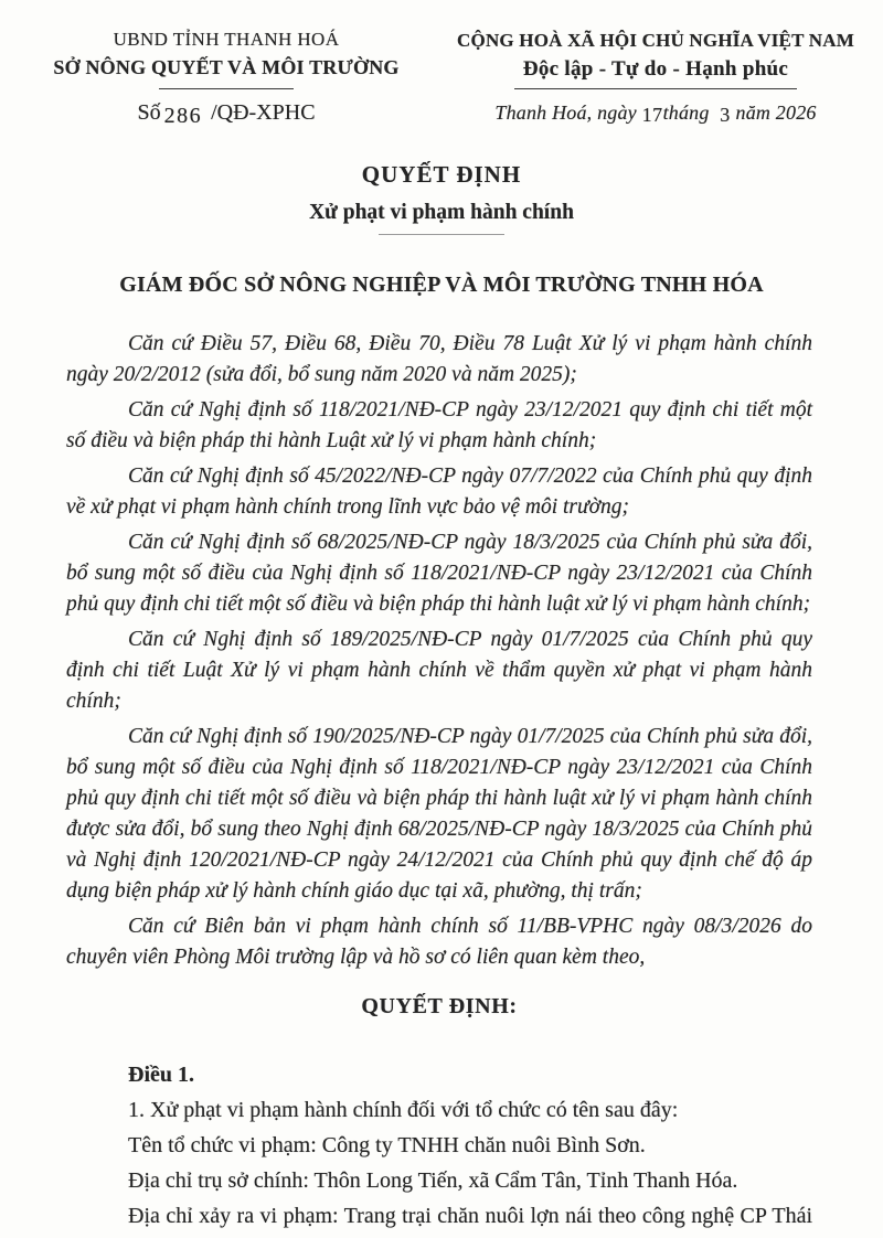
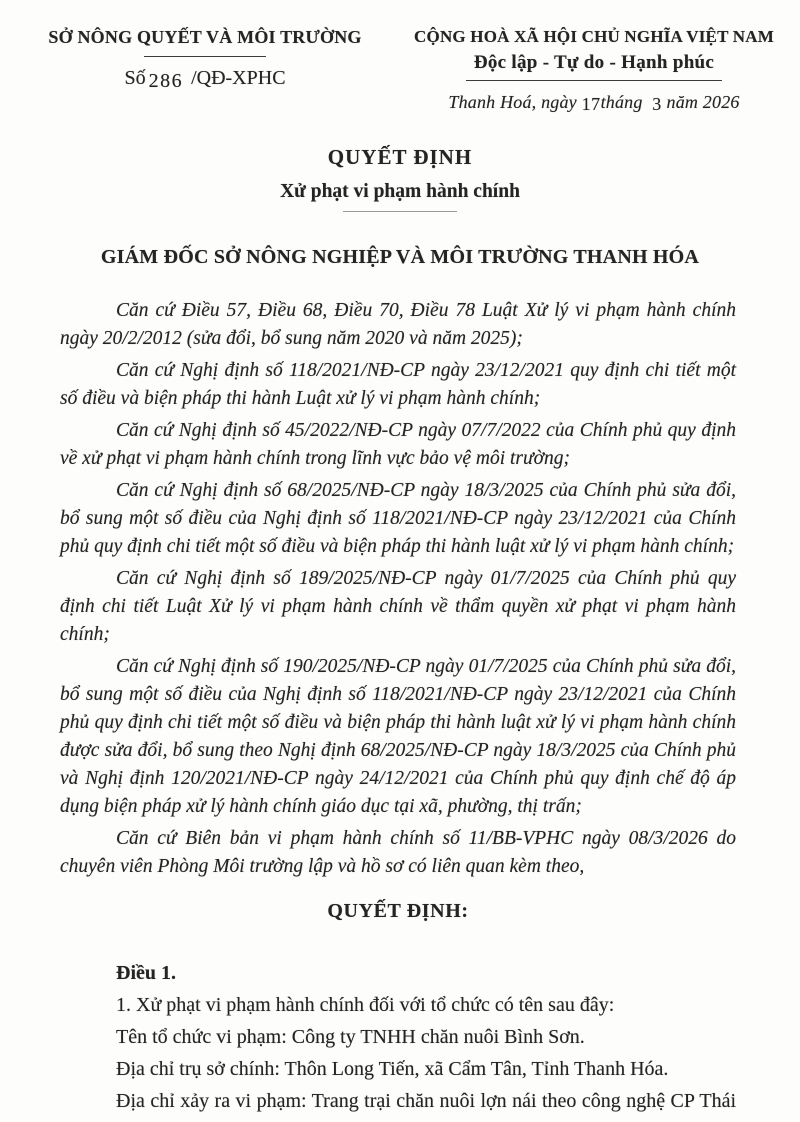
- UBND TỈNH THANH HOÁ
  SỞ NÔNG QUYẾT VÀ MÔI TRƯỜNG
  Số 286 /QĐ-XPHC
  CỘNG HOÀ XÃ HỘI CHỦ NGHĨA VIỆT NAM
  Độc lập - Tự do - Hạnh phúc
  Thanh Hoá, ngày 17tháng 3 năm 2026
  QUYẾT ĐỊNH
  Xử phạt vi phạm hành chính
- GIÁM ĐỐC SỞ NÔNG NGHIỆP VÀ MÔI TRƯỜNG TNHH HÓA
+ GIÁM ĐỐC SỞ NÔNG NGHIỆP VÀ MÔI TRƯỜNG THANH HÓA
  Căn cứ Điều 57, Điều 68, Điều 70, Điều 78 Luật Xử lý vi phạm hành chính ngày 20/2/2012 (sửa đổi, bổ sung năm 2020 và năm 2025);
  Căn cứ Nghị định số 118/2021/NĐ-CP ngày 23/12/2021 quy định chi tiết một số điều và biện pháp thi hành Luật xử lý vi phạm hành chính;
  Căn cứ Nghị định số 45/2022/NĐ-CP ngày 07/7/2022 của Chính phủ quy định về xử phạt vi phạm hành chính trong lĩnh vực bảo vệ môi trường;
  Căn cứ Nghị định số 68/2025/NĐ-CP ngày 18/3/2025 của Chính phủ sửa đổi, bổ sung một số điều của Nghị định số 118/2021/NĐ-CP ngày 23/12/2021 của Chính phủ quy định chi tiết một số điều và biện pháp thi hành luật xử lý vi phạm hành chính;
  Căn cứ Nghị định số 189/2025/NĐ-CP ngày 01/7/2025 của Chính phủ quy định chi tiết Luật Xử lý vi phạm hành chính về thẩm quyền xử phạt vi phạm hành chính;
  Căn cứ Nghị định số 190/2025/NĐ-CP ngày 01/7/2025 của Chính phủ sửa đổi, bổ sung một số điều của Nghị định số 118/2021/NĐ-CP ngày 23/12/2021 của Chính phủ quy định chi tiết một số điều và biện pháp thi hành luật xử lý vi phạm hành chính được sửa đổi, bổ sung theo Nghị định 68/2025/NĐ-CP ngày 18/3/2025 của Chính phủ và Nghị định 120/2021/NĐ-CP ngày 24/12/2021 của Chính phủ quy định chế độ áp dụng biện pháp xử lý hành chính giáo dục tại xã, phường, thị trấn;
  Căn cứ Biên bản vi phạm hành chính số 11/BB-VPHC ngày 08/3/2026 do chuyên viên Phòng Môi trường lập và hồ sơ có liên quan kèm theo,
  QUYẾT ĐỊNH:
  Điều 1.
  1. Xử phạt vi phạm hành chính đối với tổ chức có tên sau đây:
  Tên tổ chức vi phạm: Công ty TNHH chăn nuôi Bình Sơn.
  Địa chỉ trụ sở chính: Thôn Long Tiến, xã Cẩm Tân, Tỉnh Thanh Hóa.
